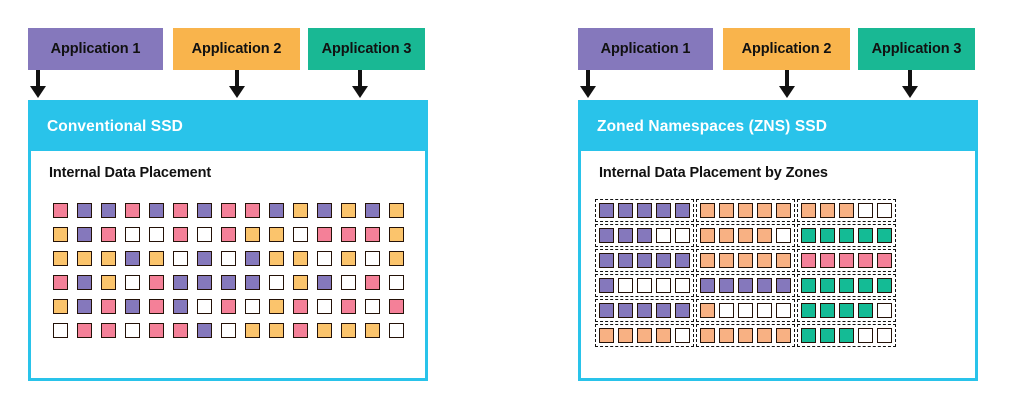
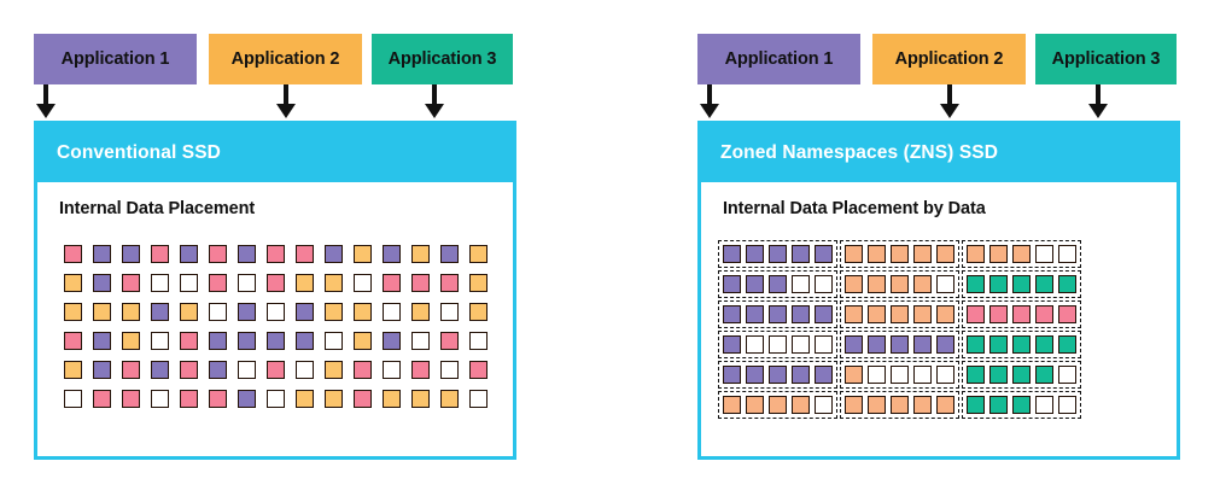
  Application 1
  Application 2
  Application 3
  Conventional SSD
  Internal Data Placement
  Application 1
  Application 2
  Application 3
  Zoned Namespaces (ZNS) SSD
- Internal Data Placement by Zones
+ Internal Data Placement by Data
